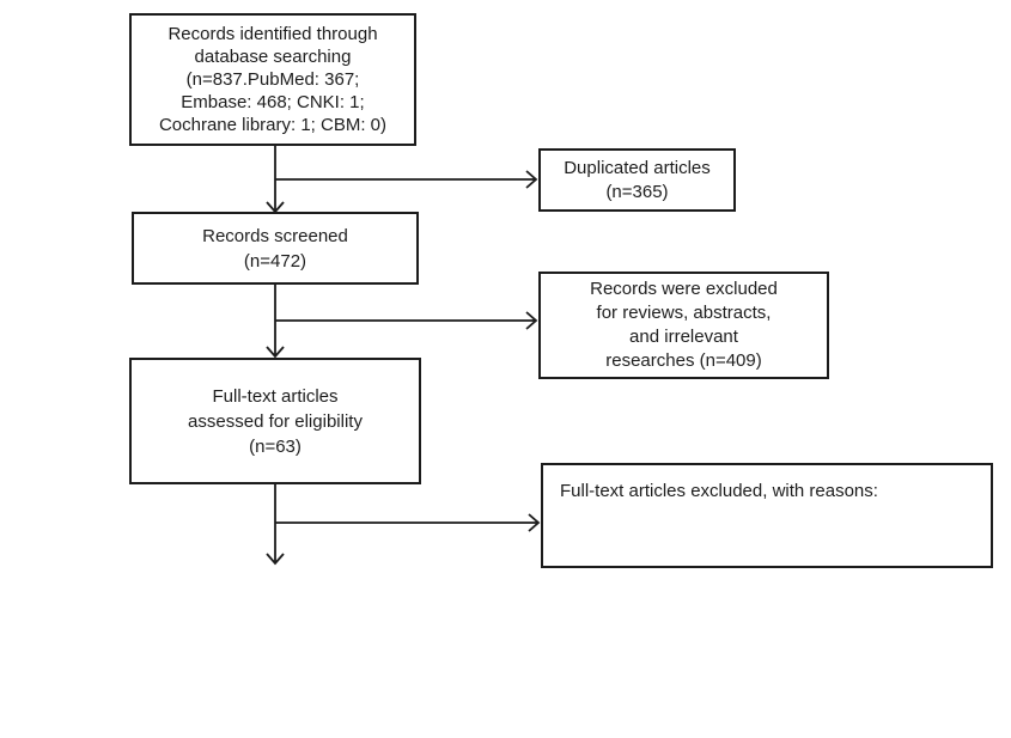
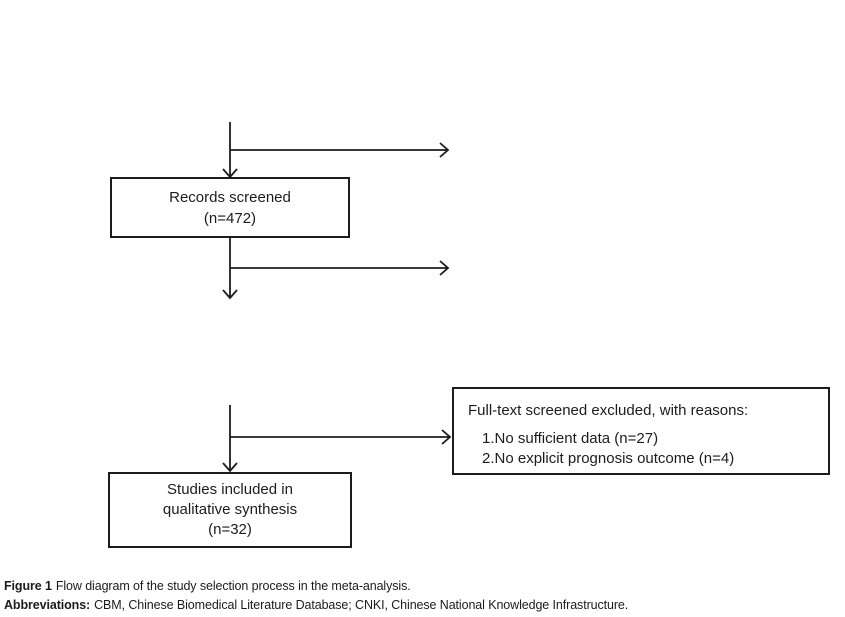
- Records identified through
- database searching
- (n=837.PubMed: 367;
- Embase: 468; CNKI: 1;
- Cochrane library: 1; CBM: 0)
- Duplicated articles
- (n=365)
  Records screened
  (n=472)
- Records were excluded
- for reviews, abstracts,
- and irrelevant
- researches (n=409)
- Full-text articles
- assessed for eligibility
- (n=63)
- Full-text articles excluded, with reasons:
+ Full-text screened excluded, with reasons:
+ 1.No sufficient data (n=27)
+ 2.No explicit prognosis outcome (n=4)
+ Studies included in
+ qualitative synthesis
+ (n=32)
+ Figure 1 Flow diagram of the study selection process in the meta-analysis.
+ Abbreviations: CBM, Chinese Biomedical Literature Database; CNKI, Chinese National Knowledge Infrastructure.
